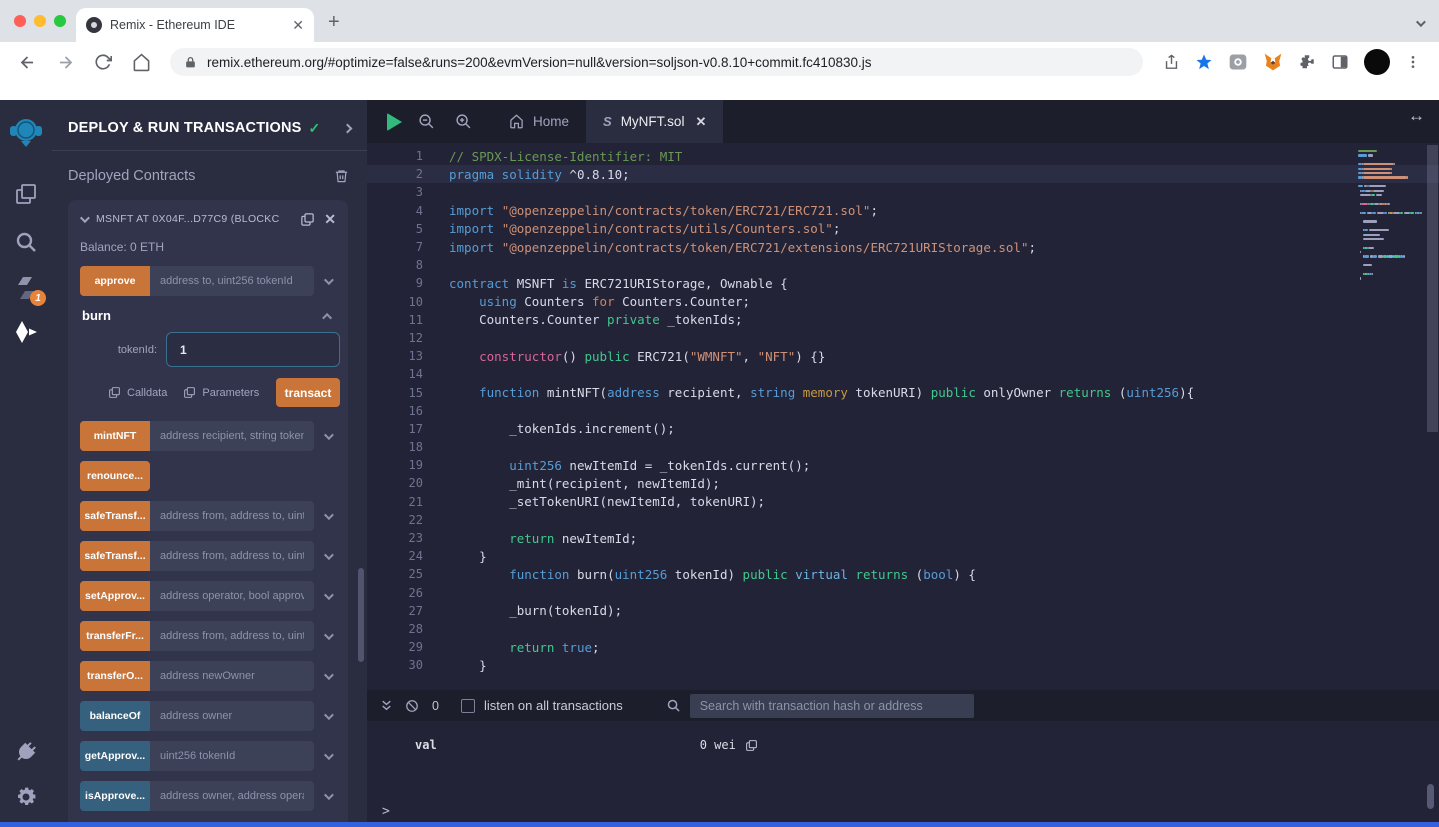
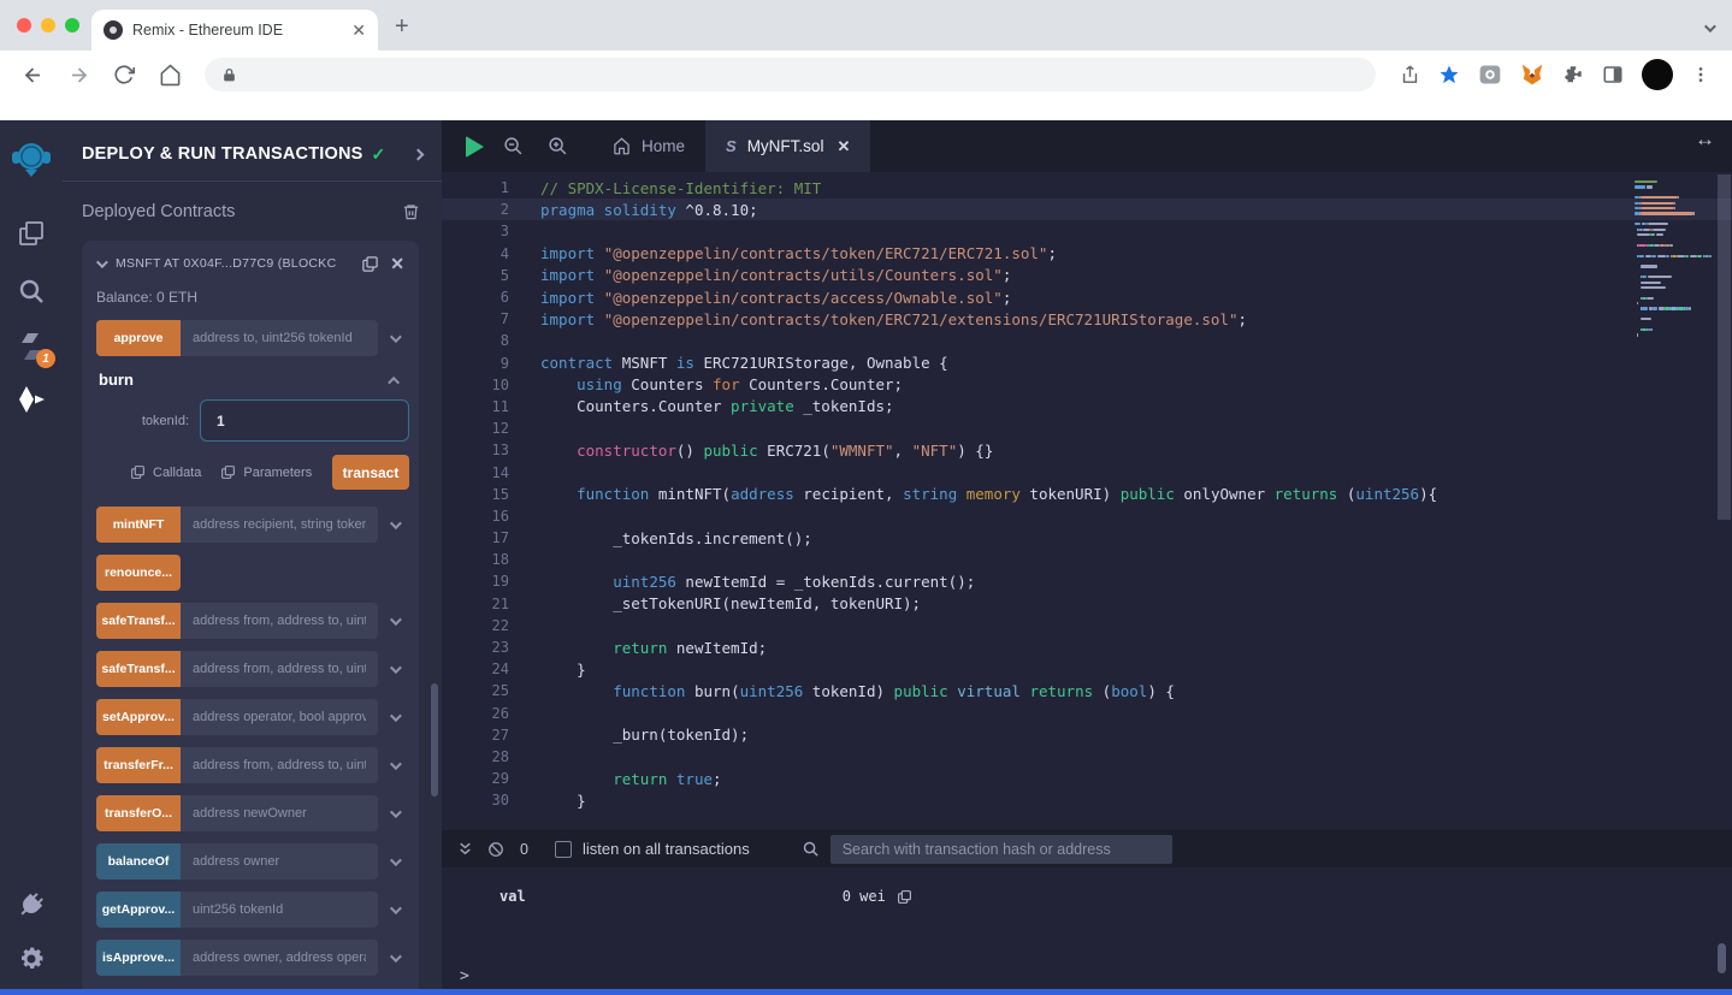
  Remix - Ethereum IDE
  ✕
  +
- remix.ethereum.org/#optimize=false&runs=200&evmVersion=null&version=soljson-v0.8.10+commit.fc410830.js
  1
  DEPLOY & RUN TRANSACTIONS
  ✓
  Deployed Contracts
  MSNFT AT 0X04F...D77C9 (BLOCKC
  ✕
  Balance: 0 ETH
  approve
  address to, uint256 tokenId
  burn
  tokenId:
  1
  Calldata
  Parameters
  transact
  mintNFT
  address recipient, string token
  renounce...
  safeTransf...
  address from, address to, uint
  safeTransf...
  address from, address to, uint
  setApprov...
  address operator, bool approv
  transferFr...
  address from, address to, uint
  transferO...
  address newOwner
  balanceOf
  address owner
  getApprov...
  uint256 tokenId
  isApprove...
  address owner, address oper
  Home
  S
  MyNFT.sol
  ✕
  ↔
  1
  // SPDX-License-Identifier: MIT
  2
  pragma solidity ^0.8.10;
  3
  4
  import "@openzeppelin/contracts/token/ERC721/ERC721.sol";
  5
  import "@openzeppelin/contracts/utils/Counters.sol";
+ 6
+ import "@openzeppelin/contracts/access/Ownable.sol";
  7
  import "@openzeppelin/contracts/token/ERC721/extensions/ERC721URIStorage.sol";
  8
  9
  contract MSNFT is ERC721URIStorage, Ownable {
  10
  using Counters for Counters.Counter;
  11
  Counters.Counter private _tokenIds;
  12
  13
  constructor() public ERC721("WMNFT", "NFT") {}
  14
  15
  function mintNFT(address recipient, string memory tokenURI) public onlyOwner returns (uint256){
  16
  17
  _tokenIds.increment();
  18
  19
  uint256 newItemId = _tokenIds.current();
- 20
- _mint(recipient, newItemId);
  21
  _setTokenURI(newItemId, tokenURI);
  22
  23
  return newItemId;
  24
  }
  25
  function burn(uint256 tokenId) public virtual returns (bool) {
  26
  27
  _burn(tokenId);
  28
  29
  return true;
  30
  }
  0
  listen on all transactions
  Search with transaction hash or address
  val
  0 wei
  >
